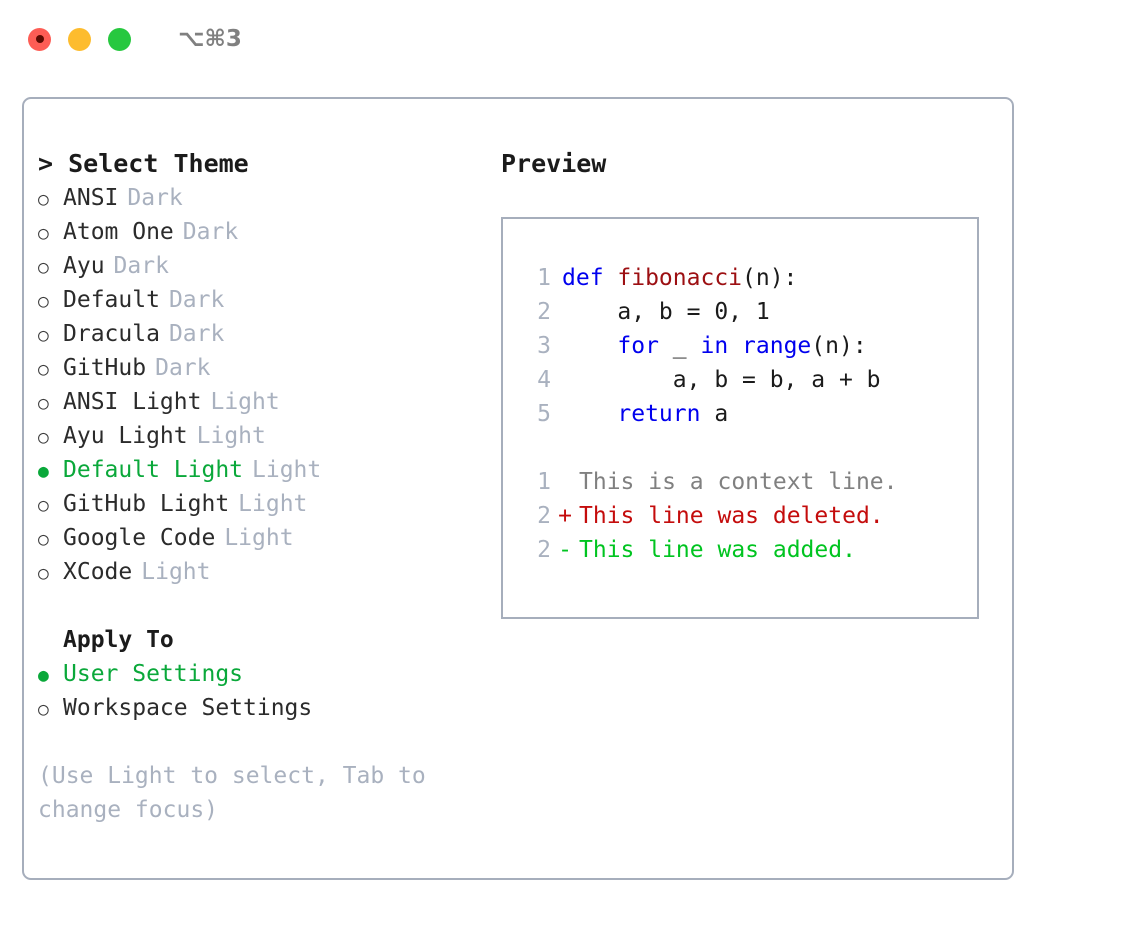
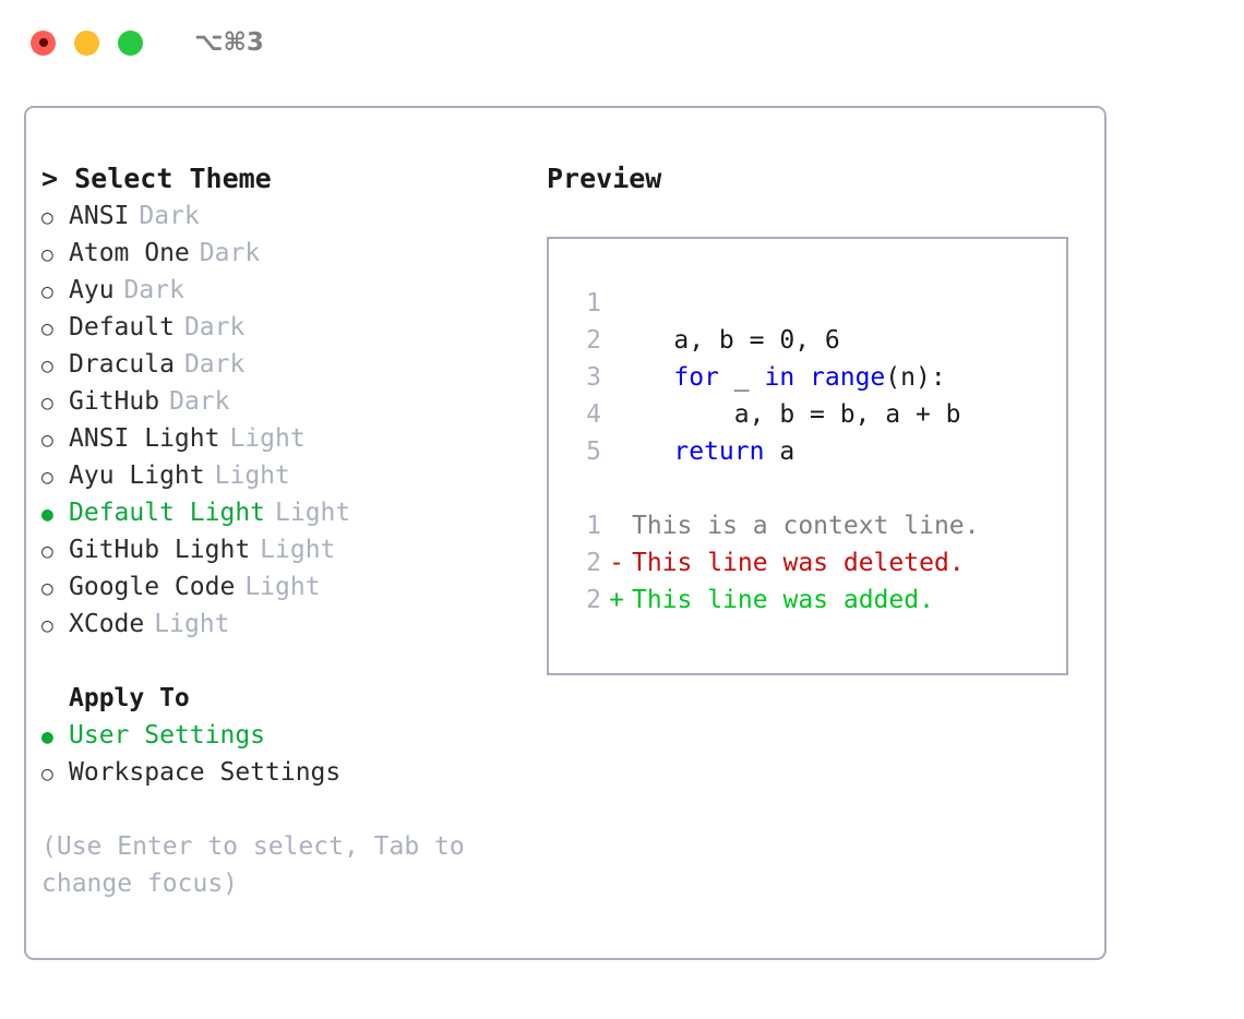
  ⌥⌘3
  > Select Theme
  ○
  ANSI
  Dark
  ○
  Atom One
  Dark
  ○
  Ayu
  Dark
  ○
  Default
  Dark
  ○
  Dracula
  Dark
  ○
  GitHub
  Dark
  ○
  ANSI Light
  Light
  ○
  Ayu Light
  Light
  ●
  Default Light
  Light
  ○
  GitHub Light
  Light
  ○
  Google Code
  Light
  ○
  XCode
  Light
  Apply To
  ●
  User Settings
  ○
  Workspace Settings
- (Use Light to select, Tab to change focus)
+ (Use Enter to select, Tab to change focus)
  Preview
  1
- def fibonacci(n):
  2
- a, b = 0, 1
+ a, b = 0, 6
  3
  for _ in range(n):
  4
  a, b = b, a + b
  5
  return a
  1
  This is a context line.
  2
- +
+ -
  This line was deleted.
  2
- -
+ +
  This line was added.
